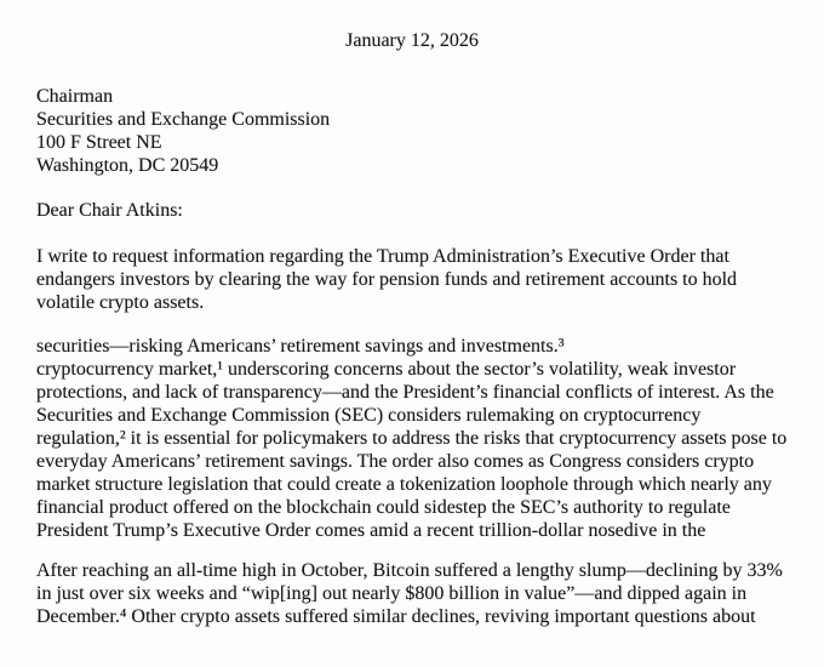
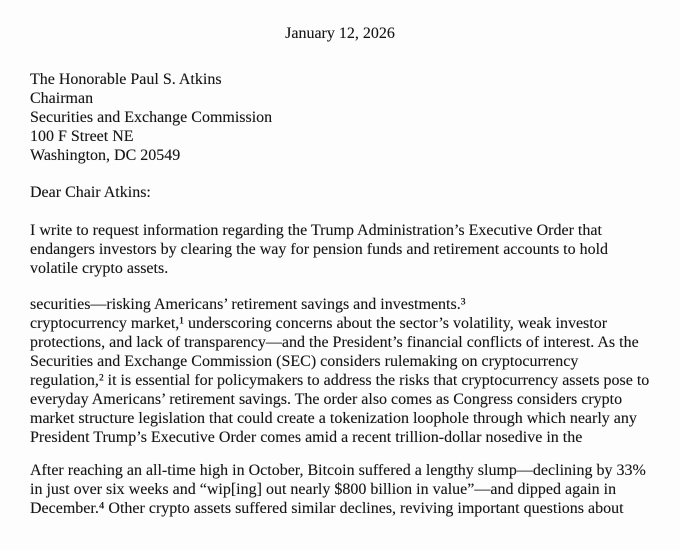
  January 12, 2026
+ The Honorable Paul S. Atkins
  Chairman
  Securities and Exchange Commission
  100 F Street NE
  Washington, DC 20549
  Dear Chair Atkins:
  I write to request information regarding the Trump Administration’s Executive Order that
  endangers investors by clearing the way for pension funds and retirement accounts to hold
  volatile crypto assets.
  securities—risking Americans’ retirement savings and investments.³
  cryptocurrency market,¹ underscoring concerns about the sector’s volatility, weak investor
  protections, and lack of transparency—and the President’s financial conflicts of interest. As the
  Securities and Exchange Commission (SEC) considers rulemaking on cryptocurrency
  regulation,² it is essential for policymakers to address the risks that cryptocurrency assets pose to
  everyday Americans’ retirement savings. The order also comes as Congress considers crypto
  market structure legislation that could create a tokenization loophole through which nearly any
- financial product offered on the blockchain could sidestep the SEC’s authority to regulate
  President Trump’s Executive Order comes amid a recent trillion-dollar nosedive in the
  After reaching an all-time high in October, Bitcoin suffered a lengthy slump—declining by 33%
  in just over six weeks and “wip[ing] out nearly $800 billion in value”—and dipped again in
  December.⁴ Other crypto assets suffered similar declines, reviving important questions about
